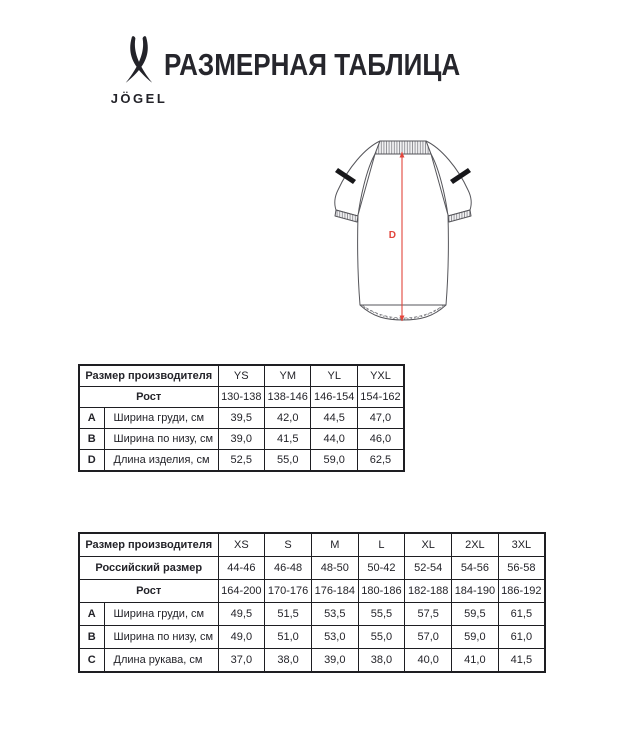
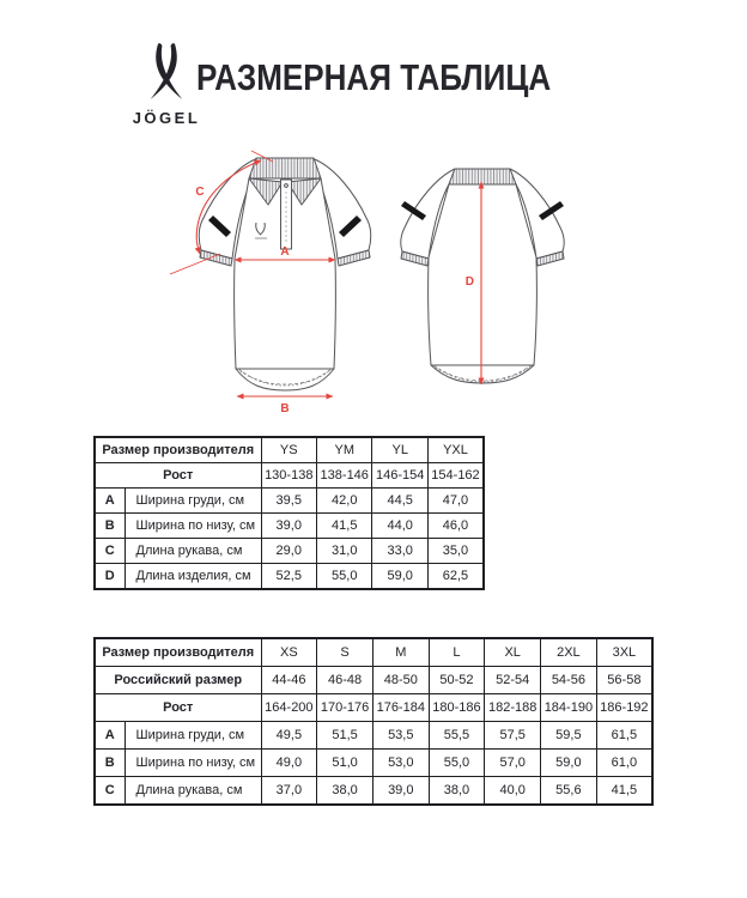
  JÖGEL
  РАЗМЕРНАЯ ТАБЛИЦА
+ A
+ B
+ C
  D
  Размер производителя	YS	YM	YL	YXL
  Рост	130-138	138-146	146-154	154-162
  A	Ширина груди, см	39,5	42,0	44,5	47,0
  B	Ширина по низу, см	39,0	41,5	44,0	46,0
+ C	Длина рукава, см	29,0	31,0	33,0	35,0
  D	Длина изделия, см	52,5	55,0	59,0	62,5
  Размер производителя	XS	S	M	L	XL	2XL	3XL
- Российский размер	44-46	46-48	48-50	50-42	52-54	54-56	56-58
+ Российский размер	44-46	46-48	48-50	50-52	52-54	54-56	56-58
  Рост	164-200	170-176	176-184	180-186	182-188	184-190	186-192
  A	Ширина груди, см	49,5	51,5	53,5	55,5	57,5	59,5	61,5
  B	Ширина по низу, см	49,0	51,0	53,0	55,0	57,0	59,0	61,0
- C	Длина рукава, см	37,0	38,0	39,0	38,0	40,0	41,0	41,5
+ C	Длина рукава, см	37,0	38,0	39,0	38,0	40,0	55,6	41,5
